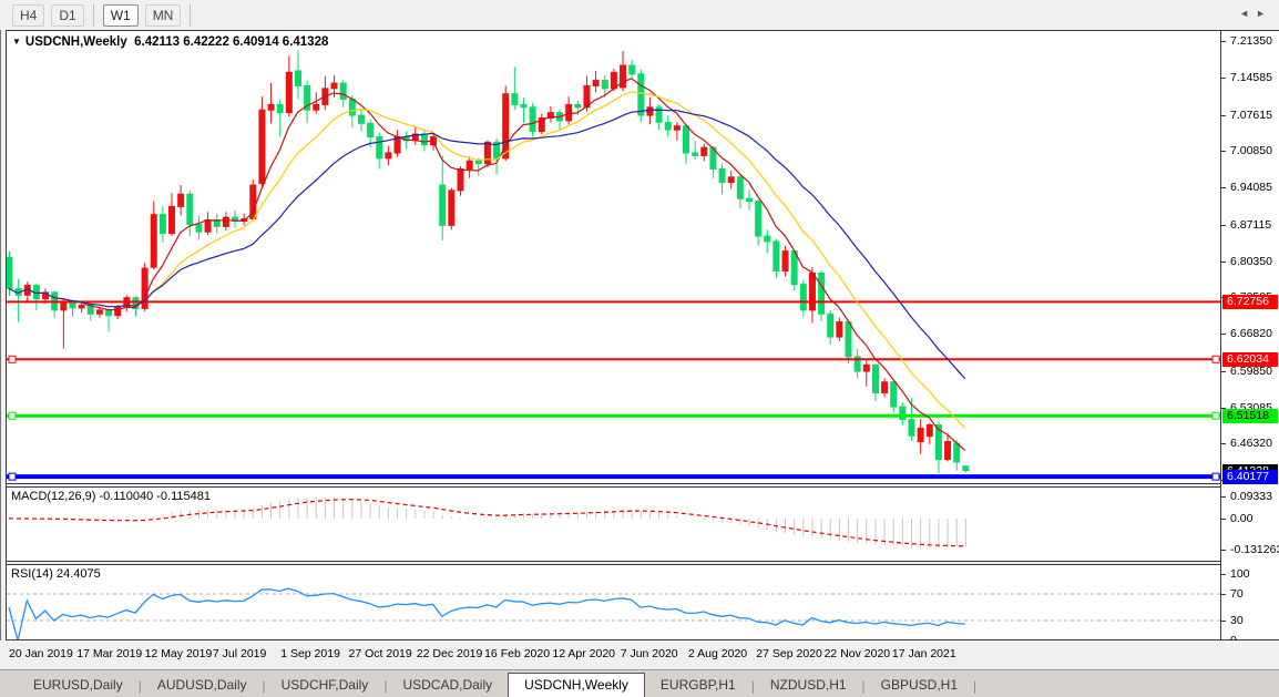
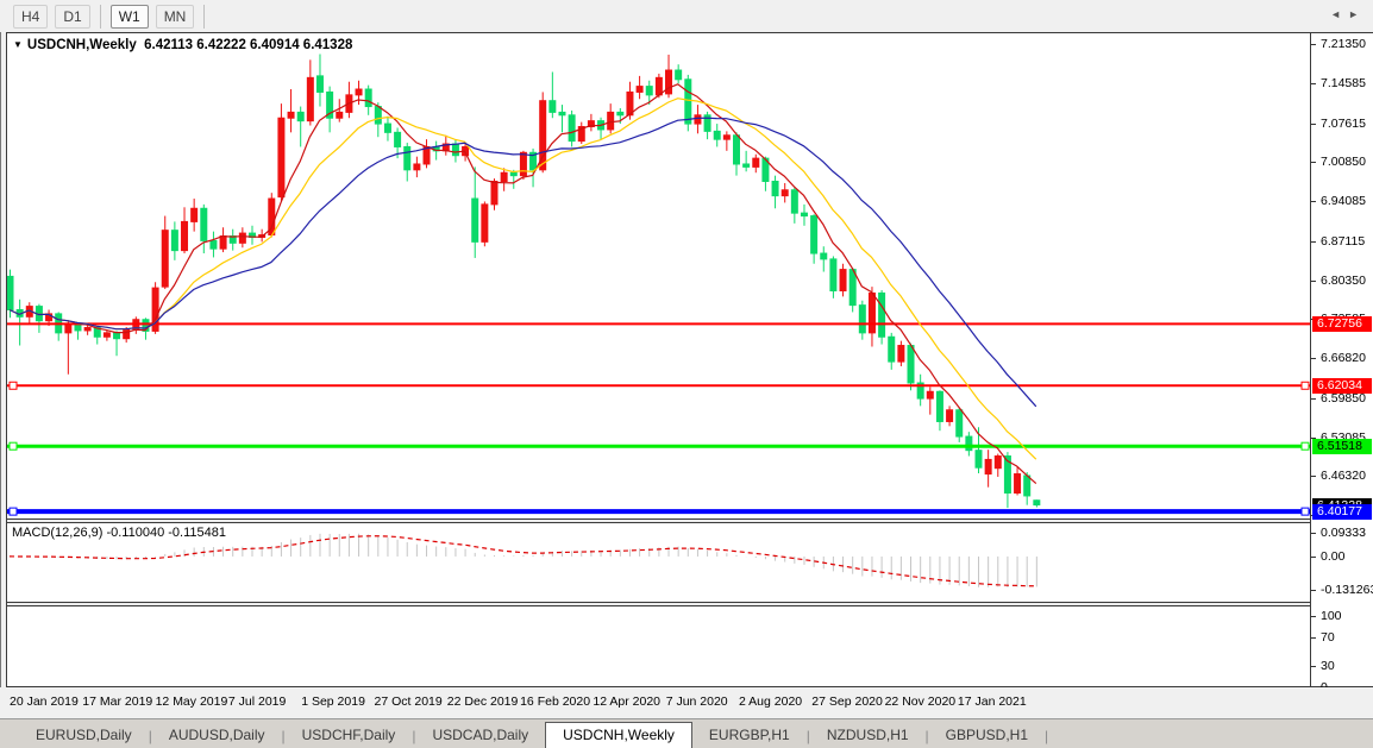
  H4
  D1
  W1
  MN
  ▼ USDCNH,Weekly 6.42113 6.42222 6.40914 6.41328
  MACD(12,26,9) -0.110040 -0.115481
- RSI(14) 24.4075
  7.21350
  7.14585
  7.07615
  7.00850
  6.94085
  6.87115
  6.80350
  6.66820
  6.59850
  6.53085
  6.46320
  0.09333
  0.00
  -0.13126
  100
  70
  30
  6.72756
  6.62034
  6.51518
  6.40177
  20 Jan 2019
  17 Mar 2019
  12 May 2019
  7 Jul 2019
  1 Sep 2019
  27 Oct 2019
  22 Dec 2019
  16 Feb 2020
  12 Apr 2020
  7 Jun 2020
  2 Aug 2020
  27 Sep 2020
  22 Nov 2020
  17 Jan 2021
  EURUSD,Daily
  |
  AUDUSD,Daily
  |
  USDCHF,Daily
  |
  USDCAD,Daily
  USDCNH,Weekly
  EURGBP,H1
  |
  NZDUSD,H1
  |
  GBPUSD,H1
  |
  ◄►
